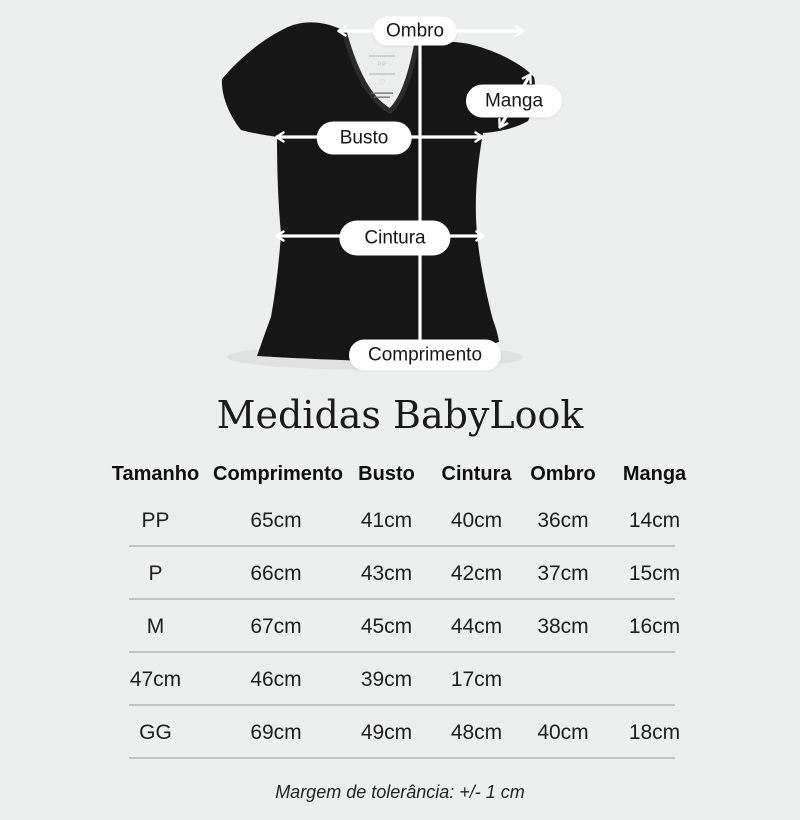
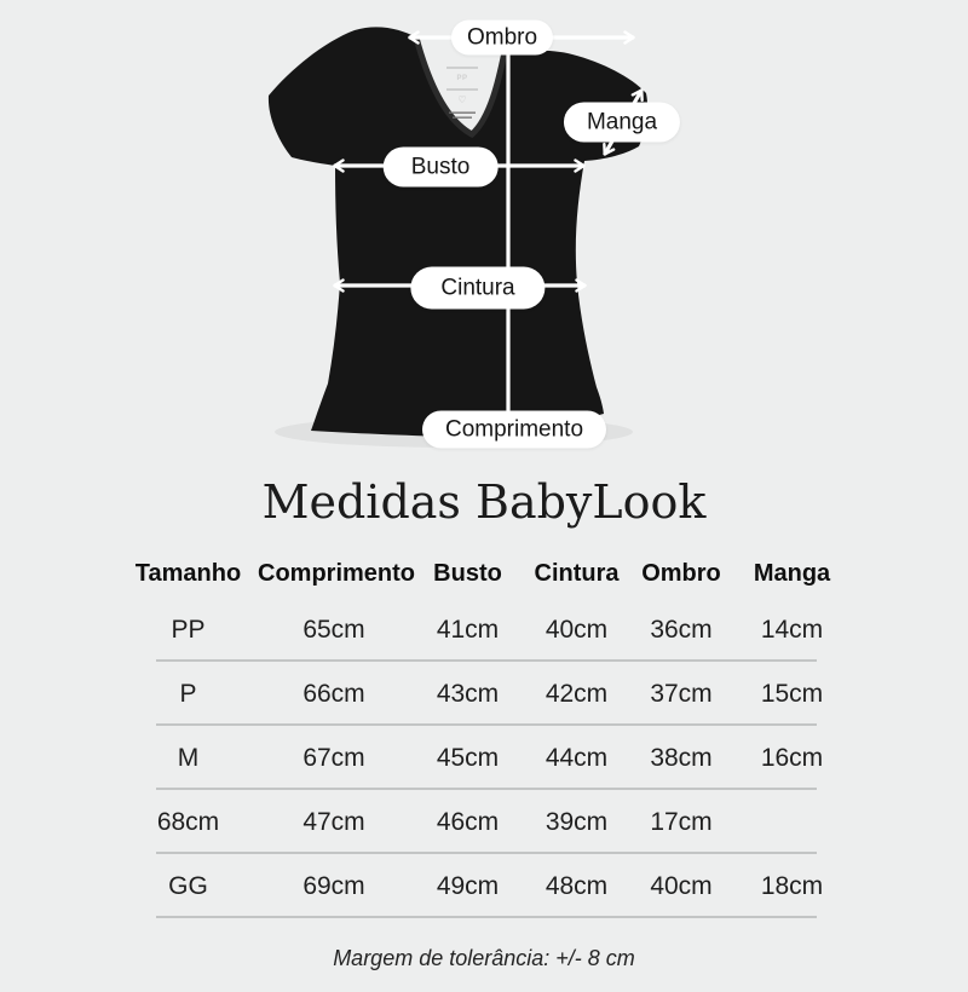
  Ombro
  Manga
  Busto
  Cintura
  Comprimento
  Medidas BabyLook
  Tamanho
  Comprimento
  Busto
  Cintura
  Ombro
  Manga
  PP
  65cm
  41cm
  40cm
  36cm
  14cm
  P
  66cm
  43cm
  42cm
  37cm
  15cm
  M
  67cm
  45cm
  44cm
  38cm
  16cm
+ 68cm
  47cm
  46cm
  39cm
  17cm
  GG
  69cm
  49cm
  48cm
  40cm
  18cm
- Margem de tolerância: +/- 1 cm
+ Margem de tolerância: +/- 8 cm
